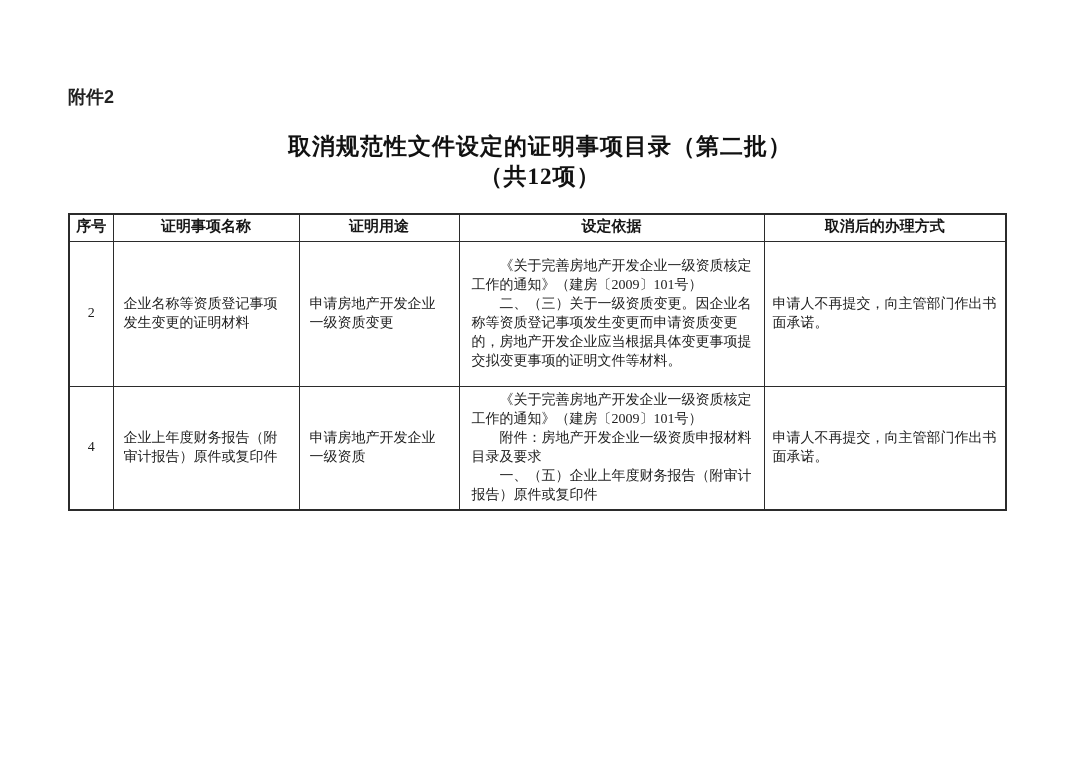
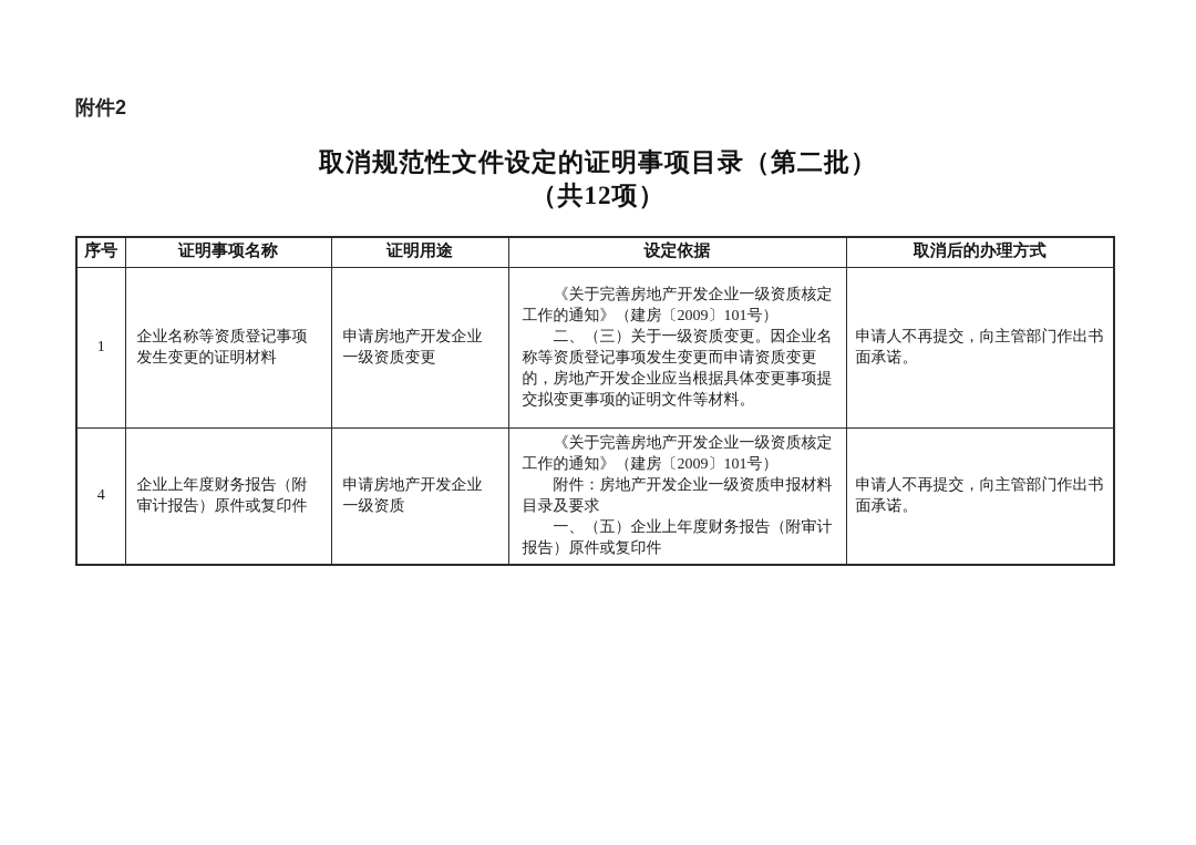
  附件2
  取消规范性文件设定的证明事项目录（第二批）
  （共12项）
  序号	证明事项名称	证明用途	设定依据	取消后的办理方式
- 2	企业名称等资质登记事项发生变更的证明材料	申请房地产开发企业一级资质变更	《关于完善房地产开发企业一级资质核定工作的通知》（建房〔2009〕101号） 二、（三）关于一级资质变更。因企业名称等资质登记事项发生变更而申请资质变更的，房地产开发企业应当根据具体变更事项提交拟变更事项的证明文件等材料。	申请人不再提交，向主管部门作出书面承诺。
+ 1	企业名称等资质登记事项发生变更的证明材料	申请房地产开发企业一级资质变更	《关于完善房地产开发企业一级资质核定工作的通知》（建房〔2009〕101号） 二、（三）关于一级资质变更。因企业名称等资质登记事项发生变更而申请资质变更的，房地产开发企业应当根据具体变更事项提交拟变更事项的证明文件等材料。	申请人不再提交，向主管部门作出书面承诺。
  4	企业上年度财务报告（附审计报告）原件或复印件	申请房地产开发企业一级资质	《关于完善房地产开发企业一级资质核定工作的通知》（建房〔2009〕101号） 附件：房地产开发企业一级资质申报材料目录及要求 一、（五）企业上年度财务报告（附审计报告）原件或复印件	申请人不再提交，向主管部门作出书面承诺。
